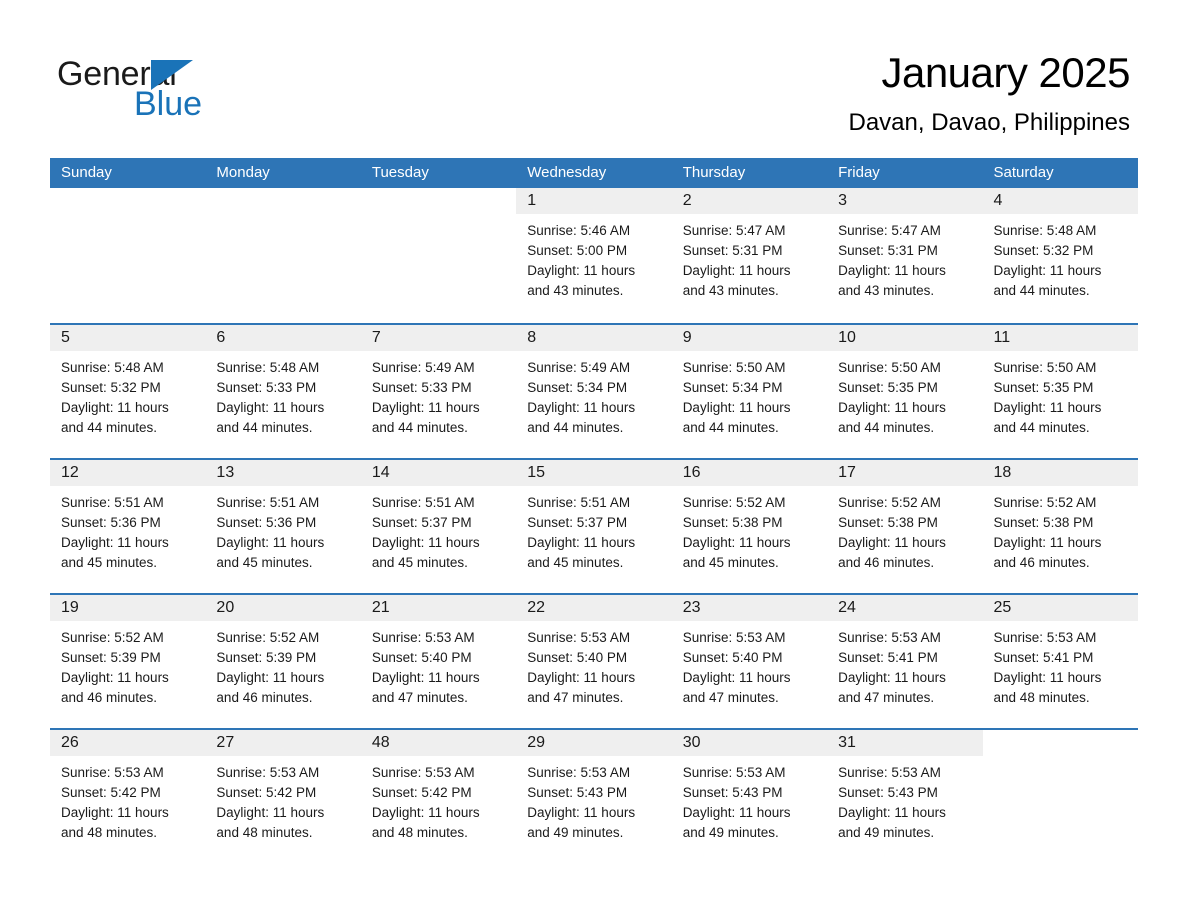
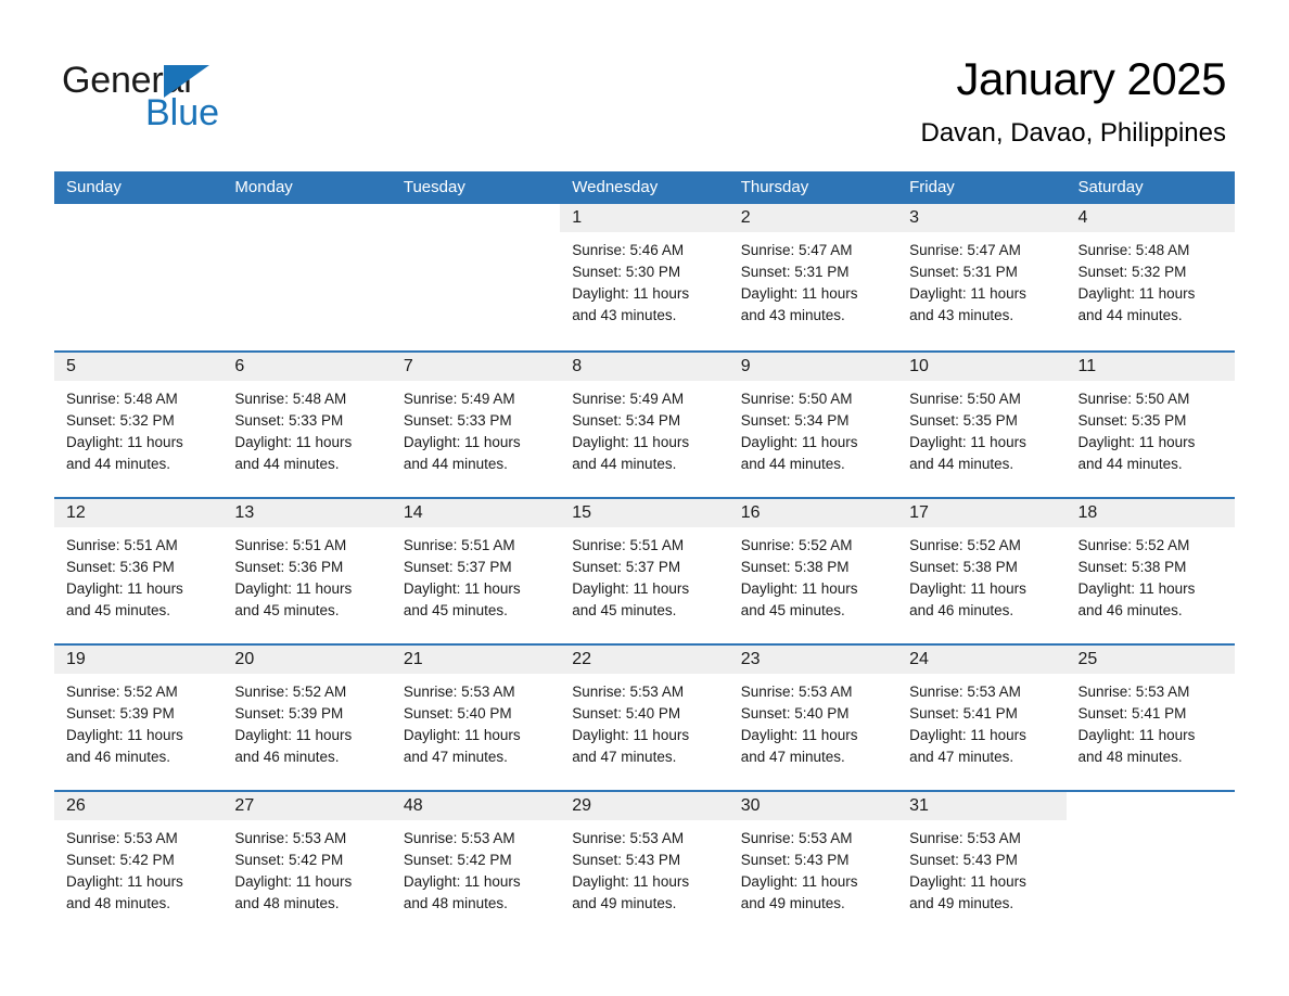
  General
  Blue
  January 2025
  Davan, Davao, Philippines
  Sunday
  Monday
  Tuesday
  Wednesday
  Thursday
  Friday
  Saturday
  1
  Sunrise: 5:46 AM
- Sunset: 5:00 PM
+ Sunset: 5:30 PM
  Daylight: 11 hours
  and 43 minutes.
  2
  Sunrise: 5:47 AM
  Sunset: 5:31 PM
  Daylight: 11 hours
  and 43 minutes.
  3
  Sunrise: 5:47 AM
  Sunset: 5:31 PM
  Daylight: 11 hours
  and 43 minutes.
  4
  Sunrise: 5:48 AM
  Sunset: 5:32 PM
  Daylight: 11 hours
  and 44 minutes.
  5
  Sunrise: 5:48 AM
  Sunset: 5:32 PM
  Daylight: 11 hours
  and 44 minutes.
  6
  Sunrise: 5:48 AM
  Sunset: 5:33 PM
  Daylight: 11 hours
  and 44 minutes.
  7
  Sunrise: 5:49 AM
  Sunset: 5:33 PM
  Daylight: 11 hours
  and 44 minutes.
  8
  Sunrise: 5:49 AM
  Sunset: 5:34 PM
  Daylight: 11 hours
  and 44 minutes.
  9
  Sunrise: 5:50 AM
  Sunset: 5:34 PM
  Daylight: 11 hours
  and 44 minutes.
  10
  Sunrise: 5:50 AM
  Sunset: 5:35 PM
  Daylight: 11 hours
  and 44 minutes.
  11
  Sunrise: 5:50 AM
  Sunset: 5:35 PM
  Daylight: 11 hours
  and 44 minutes.
  12
  Sunrise: 5:51 AM
  Sunset: 5:36 PM
  Daylight: 11 hours
  and 45 minutes.
  13
  Sunrise: 5:51 AM
  Sunset: 5:36 PM
  Daylight: 11 hours
  and 45 minutes.
  14
  Sunrise: 5:51 AM
  Sunset: 5:37 PM
  Daylight: 11 hours
  and 45 minutes.
  15
  Sunrise: 5:51 AM
  Sunset: 5:37 PM
  Daylight: 11 hours
  and 45 minutes.
  16
  Sunrise: 5:52 AM
  Sunset: 5:38 PM
  Daylight: 11 hours
  and 45 minutes.
  17
  Sunrise: 5:52 AM
  Sunset: 5:38 PM
  Daylight: 11 hours
  and 46 minutes.
  18
  Sunrise: 5:52 AM
  Sunset: 5:38 PM
  Daylight: 11 hours
  and 46 minutes.
  19
  Sunrise: 5:52 AM
  Sunset: 5:39 PM
  Daylight: 11 hours
  and 46 minutes.
  20
  Sunrise: 5:52 AM
  Sunset: 5:39 PM
  Daylight: 11 hours
  and 46 minutes.
  21
  Sunrise: 5:53 AM
  Sunset: 5:40 PM
  Daylight: 11 hours
  and 47 minutes.
  22
  Sunrise: 5:53 AM
  Sunset: 5:40 PM
  Daylight: 11 hours
  and 47 minutes.
  23
  Sunrise: 5:53 AM
  Sunset: 5:40 PM
  Daylight: 11 hours
  and 47 minutes.
  24
  Sunrise: 5:53 AM
  Sunset: 5:41 PM
  Daylight: 11 hours
  and 47 minutes.
  25
  Sunrise: 5:53 AM
  Sunset: 5:41 PM
  Daylight: 11 hours
  and 48 minutes.
  26
  Sunrise: 5:53 AM
  Sunset: 5:42 PM
  Daylight: 11 hours
  and 48 minutes.
  27
  Sunrise: 5:53 AM
  Sunset: 5:42 PM
  Daylight: 11 hours
  and 48 minutes.
  48
  Sunrise: 5:53 AM
  Sunset: 5:42 PM
  Daylight: 11 hours
  and 48 minutes.
  29
  Sunrise: 5:53 AM
  Sunset: 5:43 PM
  Daylight: 11 hours
  and 49 minutes.
  30
  Sunrise: 5:53 AM
  Sunset: 5:43 PM
  Daylight: 11 hours
  and 49 minutes.
  31
  Sunrise: 5:53 AM
  Sunset: 5:43 PM
  Daylight: 11 hours
  and 49 minutes.
